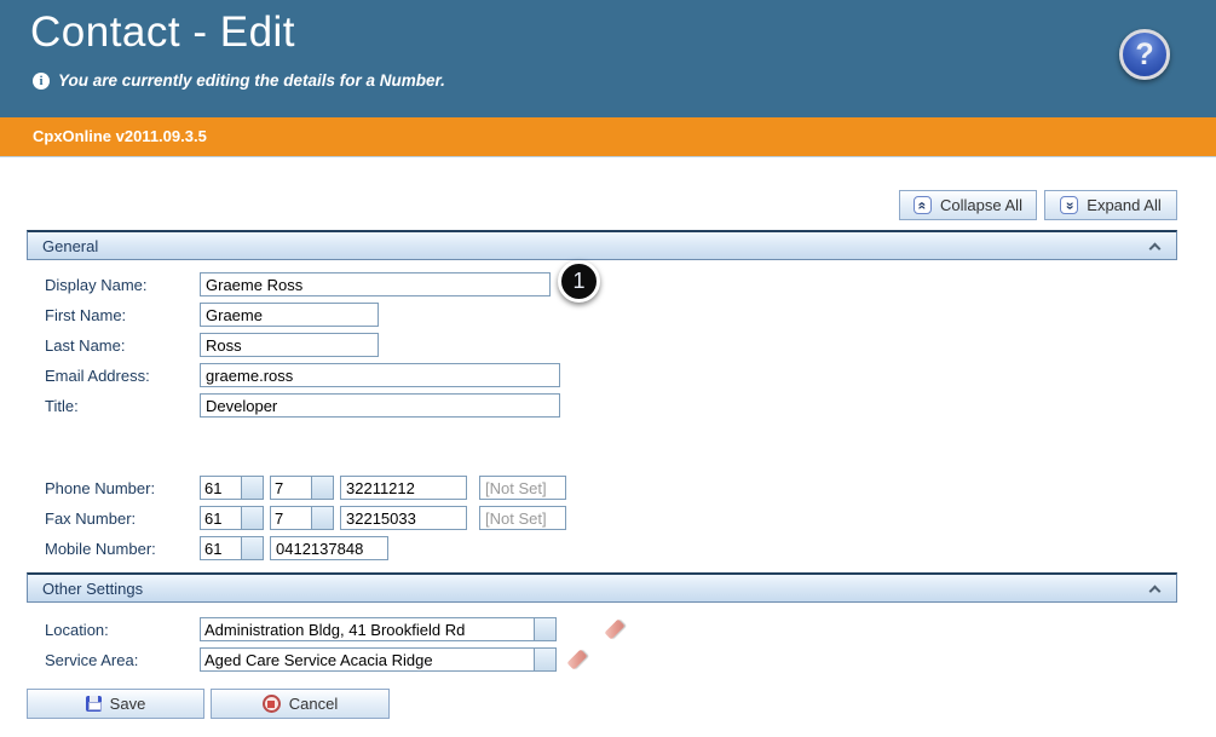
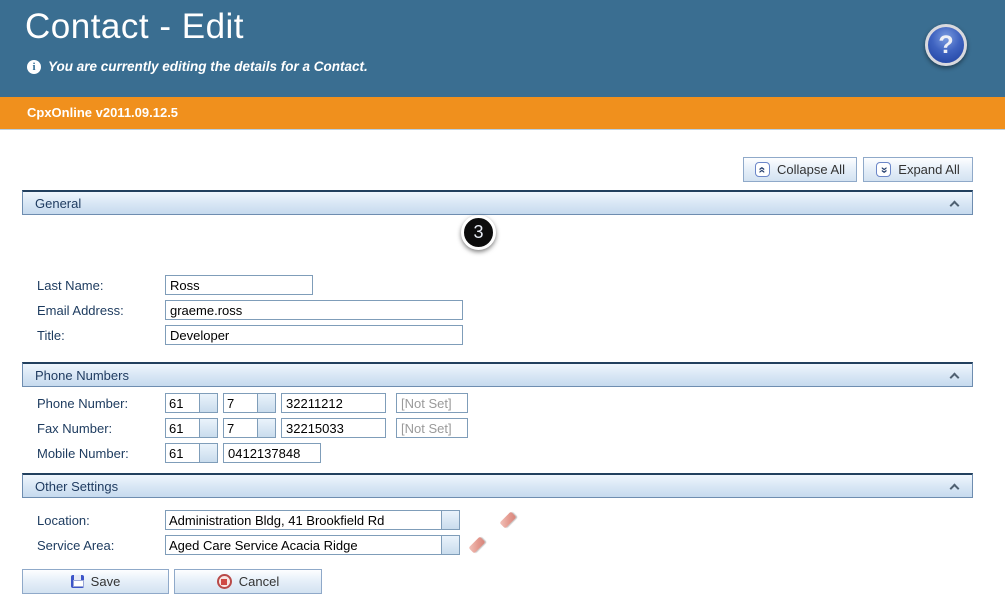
  Contact - Edit
  i
- You are currently editing the details for a Number.
+ You are currently editing the details for a Contact.
  ?
- CpxOnline v2011.09.3.5
+ CpxOnline v2011.09.12.5
  Collapse All
  Expand All
  General
- Display Name:
- Graeme Ross
- 1
+ 3
- First Name:
- Graeme
  Last Name:
  Ross
  Email Address:
  graeme.ross
  Title:
  Developer
+ Phone Numbers
  Phone Number:
  61
  7
  32211212
  [Not Set]
  Fax Number:
  61
  7
  32215033
  [Not Set]
  Mobile Number:
  61
  0412137848
  Other Settings
  Location:
  Administration Bldg, 41 Brookfield Rd
  Service Area:
  Aged Care Service Acacia Ridge
  Save
  Cancel
